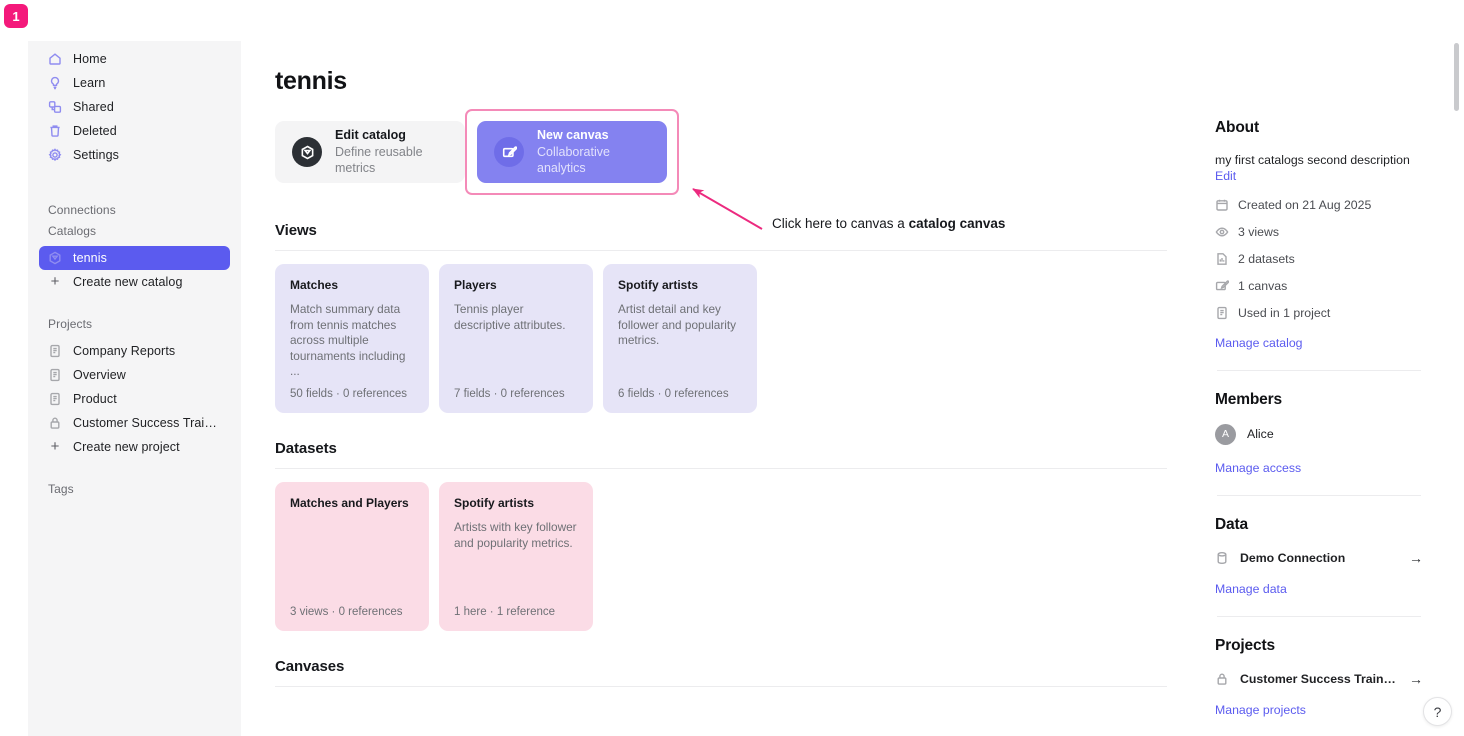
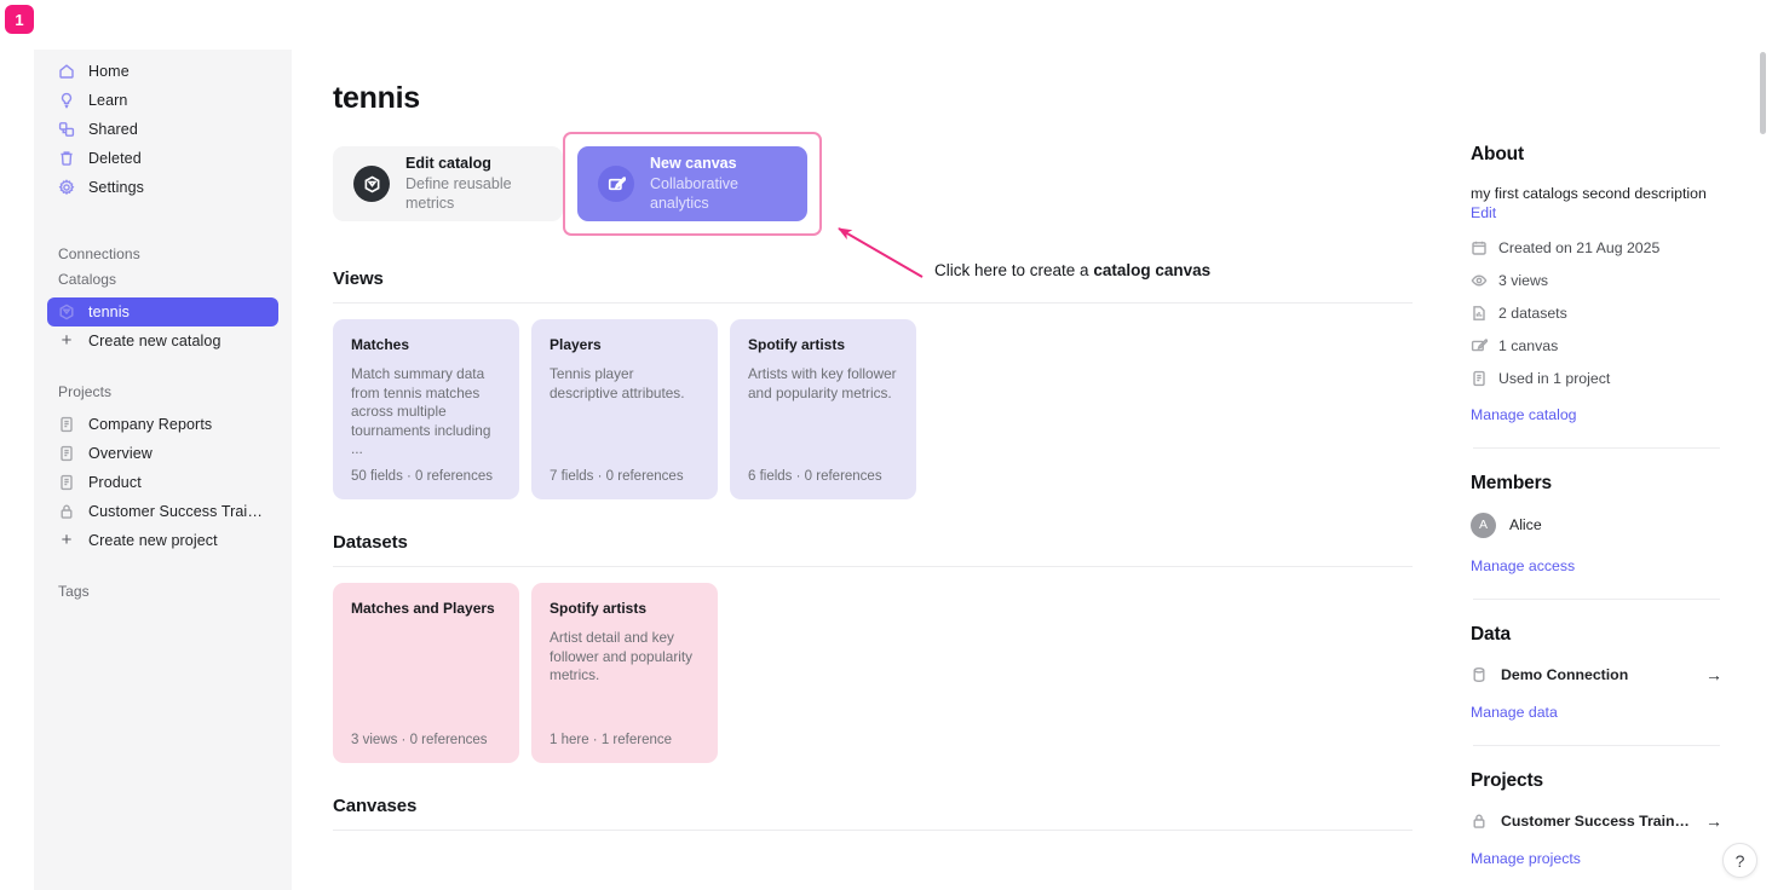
  1
  Home
  Learn
  Shared
  Deleted
  Settings
  Connections
  Catalogs
  tennis
  +
  Create new catalog
  Projects
  Company Reports
  Overview
  Product
  Customer Success Trainin
  +
  Create new project
  Tags
  tennis
  Edit catalog
  Define reusable metrics
  New canvas
  Collaborative analytics
  Views
  Matches
  Match summary data from tennis matches across multiple tournaments including ...
  50 fields · 0 references
  Players
  Tennis player descriptive attributes.
  7 fields · 0 references
  Spotify artists
- Artist detail and key follower and popularity metrics.
+ Artists with key follower and popularity metrics.
  6 fields · 0 references
  Datasets
  Matches and Players
  3 views · 0 references
  Spotify artists
- Artists with key follower and popularity metrics.
+ Artist detail and key follower and popularity metrics.
  1 here · 1 reference
  Canvases
  About
  my first catalogs second description Edit
  Created on 21 Aug 2025
  3 views
  2 datasets
  1 canvas
  Used in 1 project
  Manage catalog
  Members
  A
  Alice
  Manage access
  Data
  Demo Connection
  →
  Manage data
  Projects
  Customer Success Trainin
  →
  Manage projects
- Click here to canvas a catalog canvas
+ Click here to create a catalog canvas
  ?
